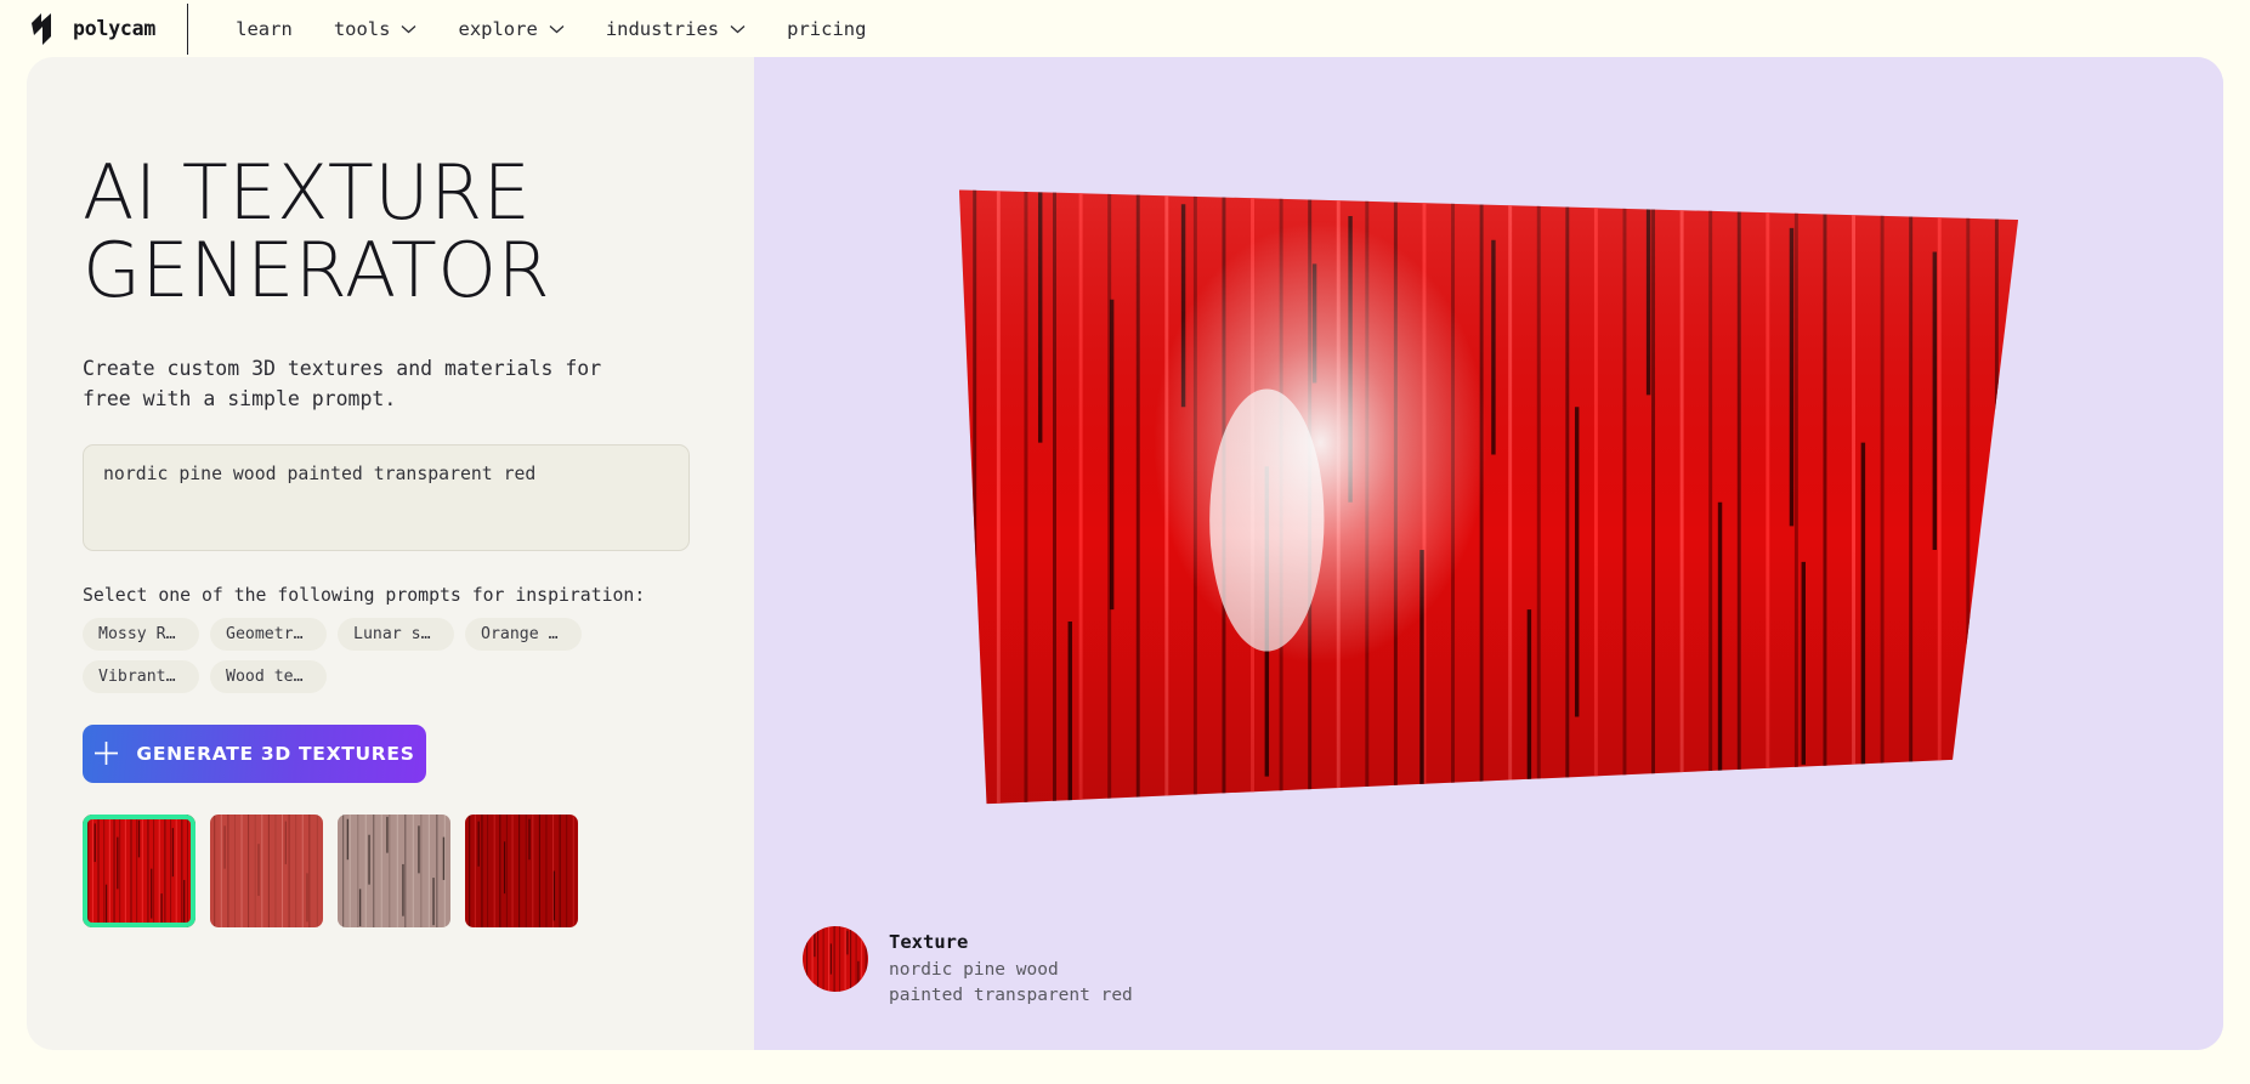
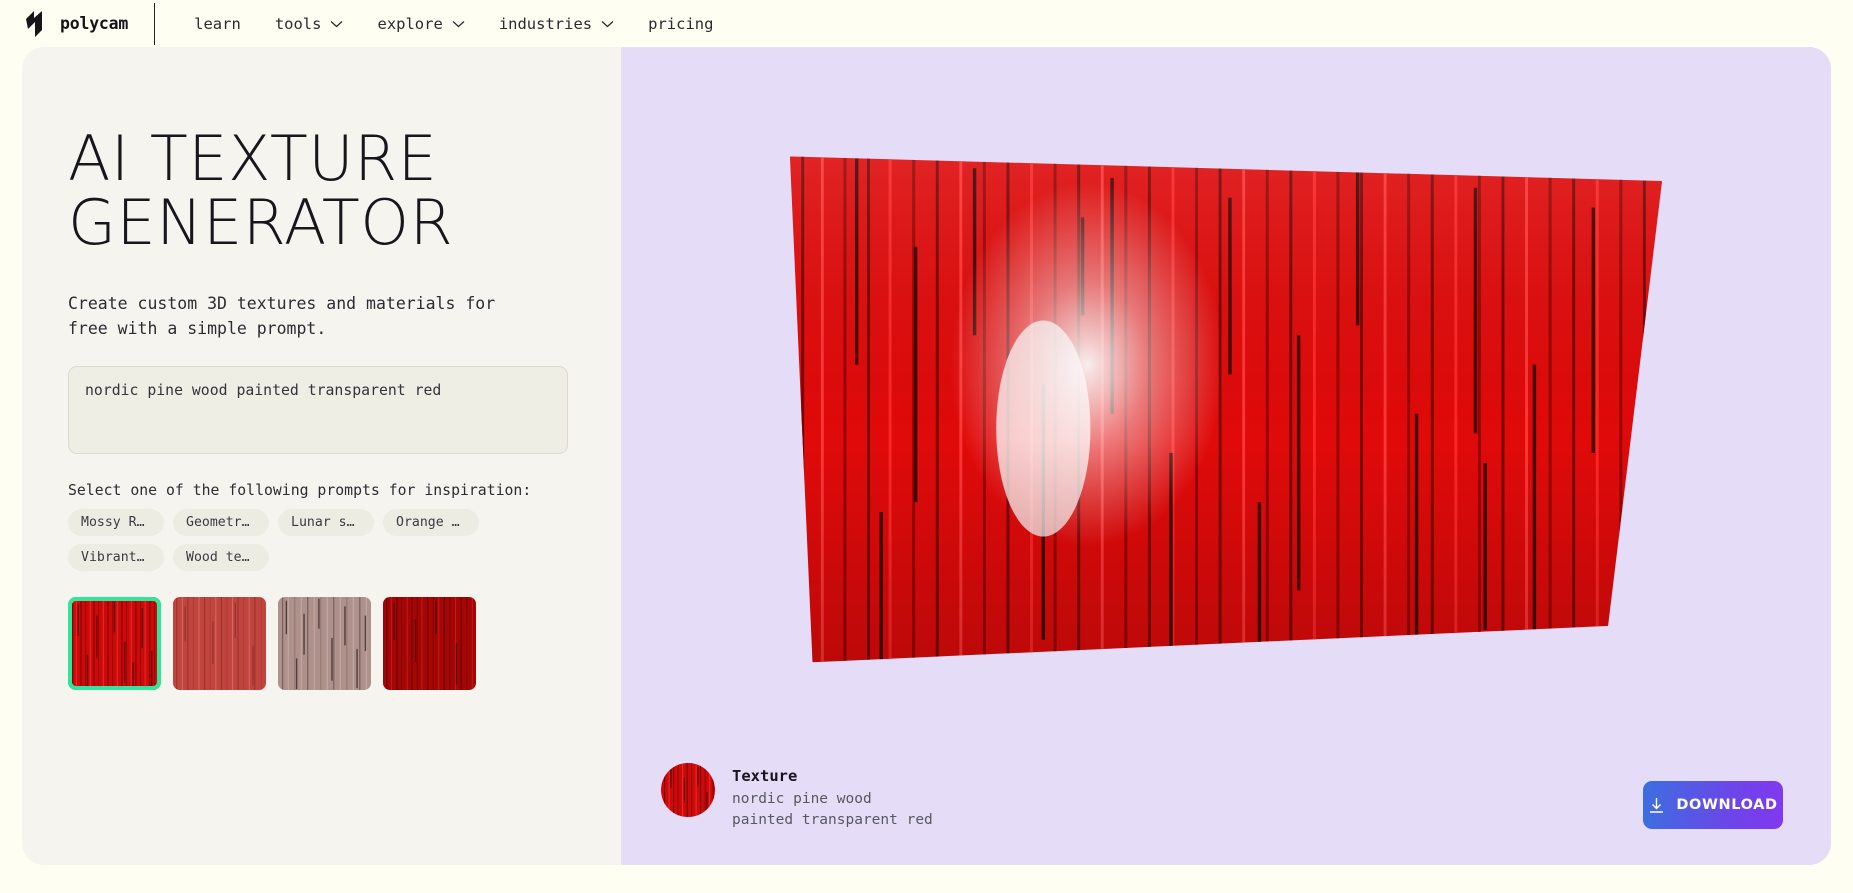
  polycam
  learn
  tools
  explore
  industries
  pricing
  AI TEXTURE
  GENERATOR
  Create custom 3D textures and materials for free with a simple prompt.
  nordic pine wood painted transparent red
  Select one of the following prompts for inspiration:
  Mossy Runi
  Geometric
  Lunar surf
  Orange pee
  Vibrant fl
  Wood textu
- GENERATE 3D TEXTURES
  Texture
  nordic pine wood painted transparent red
+ DOWNLOAD
